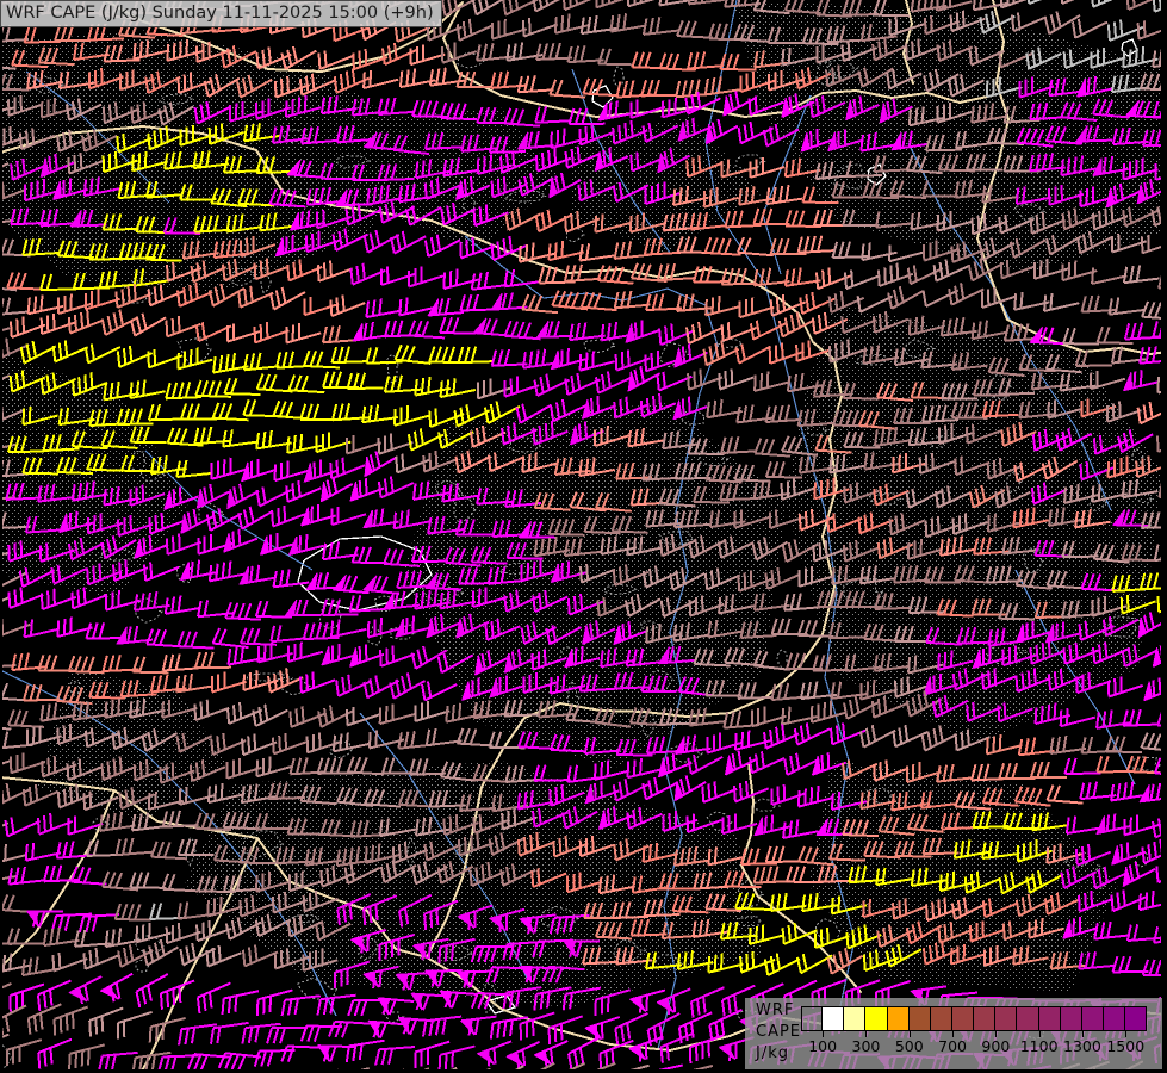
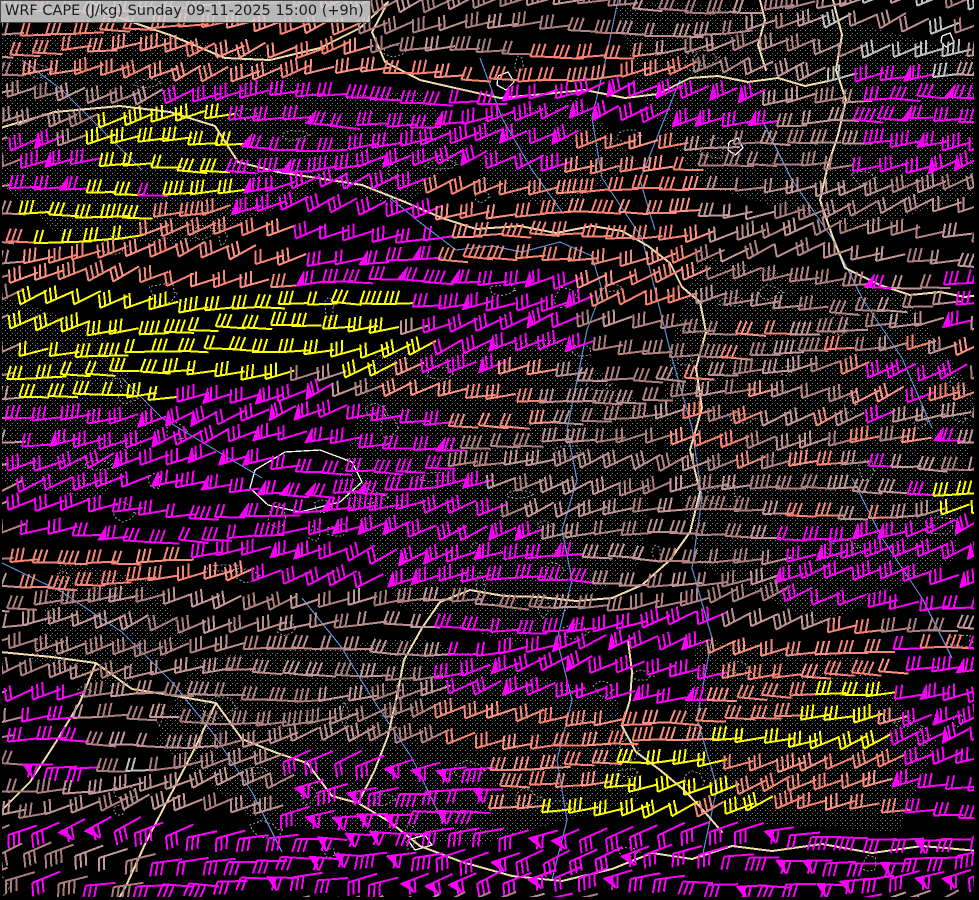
- WRF CAPE (J/kg) Sunday 11-11-2025 15:00 (+9h)
+ WRF CAPE (J/kg) Sunday 09-11-2025 15:00 (+9h)
- WRF
- CAPE
- J/kg
- 100
- 300
- 500
- 700
- 900
- 1100
- 1300
- 1500
